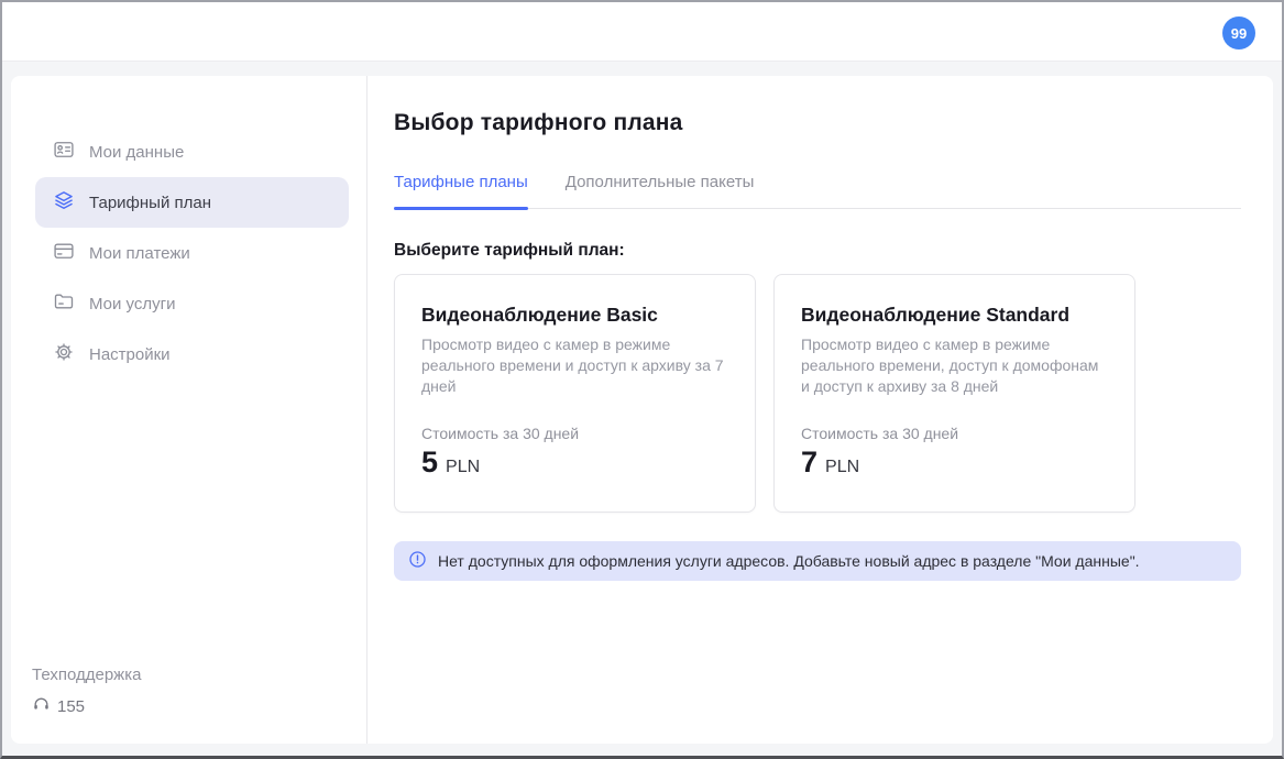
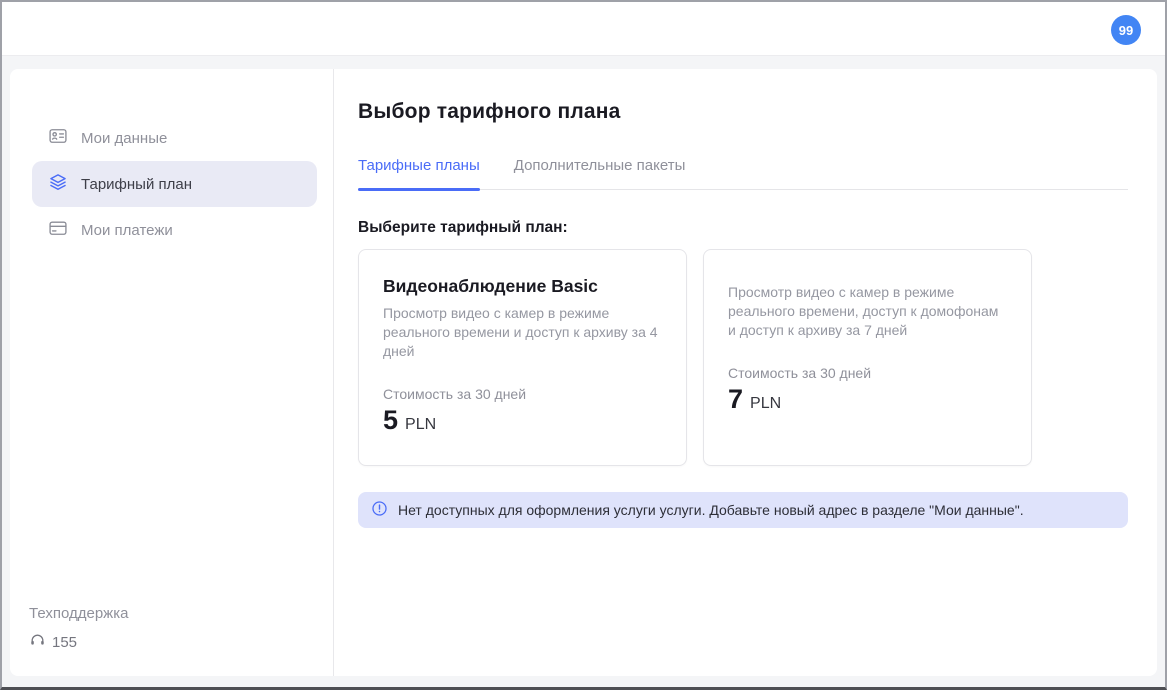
  99
  Мои данные
  Тарифный план
  Мои платежи
- Мои услуги
- Настройки
  Техподдержка
  155
  Выбор тарифного плана
  Тарифные планы
  Дополнительные пакеты
  Выберите тарифный план:
  Видеонаблюдение Basic
- Просмотр видео с камер в режиме реального времени и доступ к архиву за 7 дней
+ Просмотр видео с камер в режиме реального времени и доступ к архиву за 4 дней
  Стоимость за 30 дней
  5
  PLN
- Видеонаблюдение Standard
- Просмотр видео с камер в режиме реального времени, доступ к домофонам и доступ к архиву за 8 дней
+ Просмотр видео с камер в режиме реального времени, доступ к домофонам и доступ к архиву за 7 дней
  Стоимость за 30 дней
  7
  PLN
- Нет доступных для оформления услуги адресов. Добавьте новый адрес в разделе "Мои данные".
+ Нет доступных для оформления услуги услуги. Добавьте новый адрес в разделе "Мои данные".
